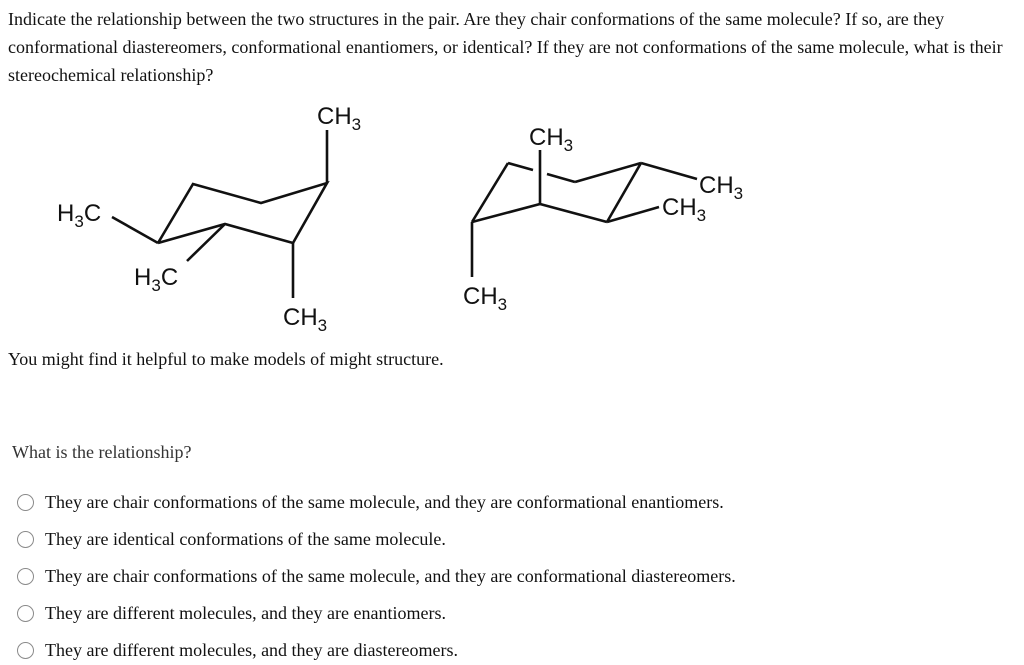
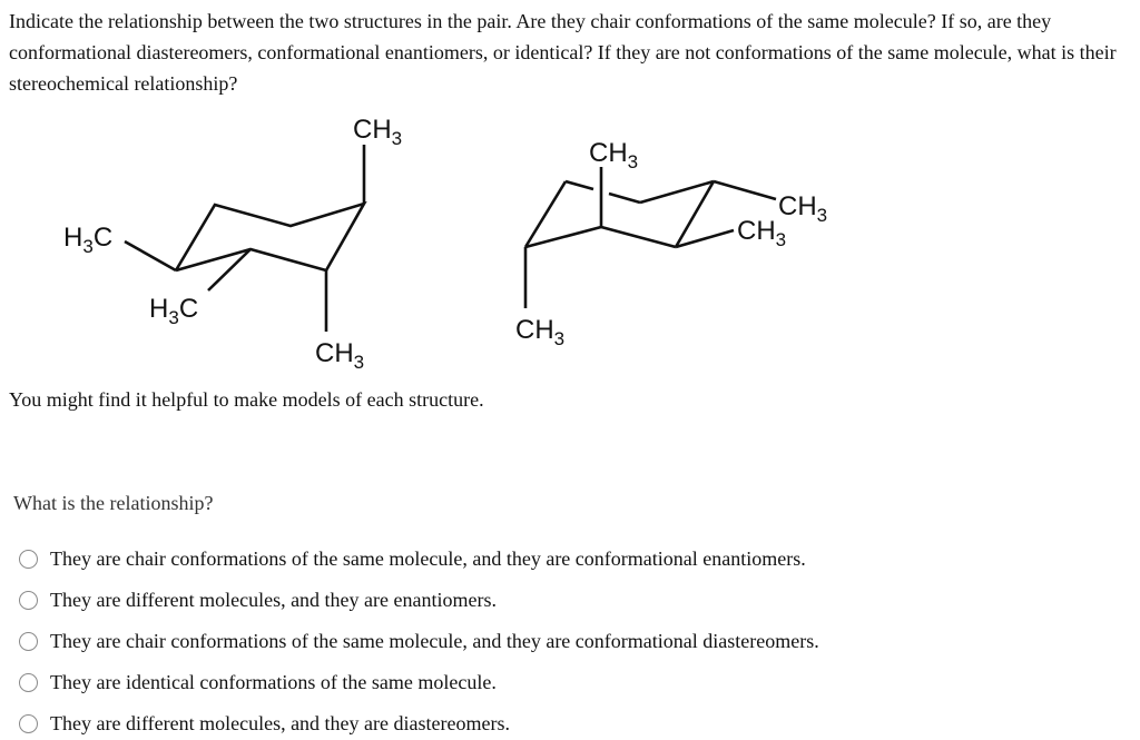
  Indicate the relationship between the two structures in the pair. Are they chair conformations of the same molecule? If so, are they conformational diastereomers, conformational enantiomers, or identical? If they are not conformations of the same molecule, what is their stereochemical relationship?
  CH3
  H3C
  H3C
  CH3
  CH3
  CH3
  CH3
  CH3
- You might find it helpful to make models of might structure.
+ You might find it helpful to make models of each structure.
  What is the relationship?
  They are chair conformations of the same molecule, and they are conformational enantiomers.
- They are identical conformations of the same molecule.
+ They are different molecules, and they are enantiomers.
  They are chair conformations of the same molecule, and they are conformational diastereomers.
- They are different molecules, and they are enantiomers.
+ They are identical conformations of the same molecule.
  They are different molecules, and they are diastereomers.
